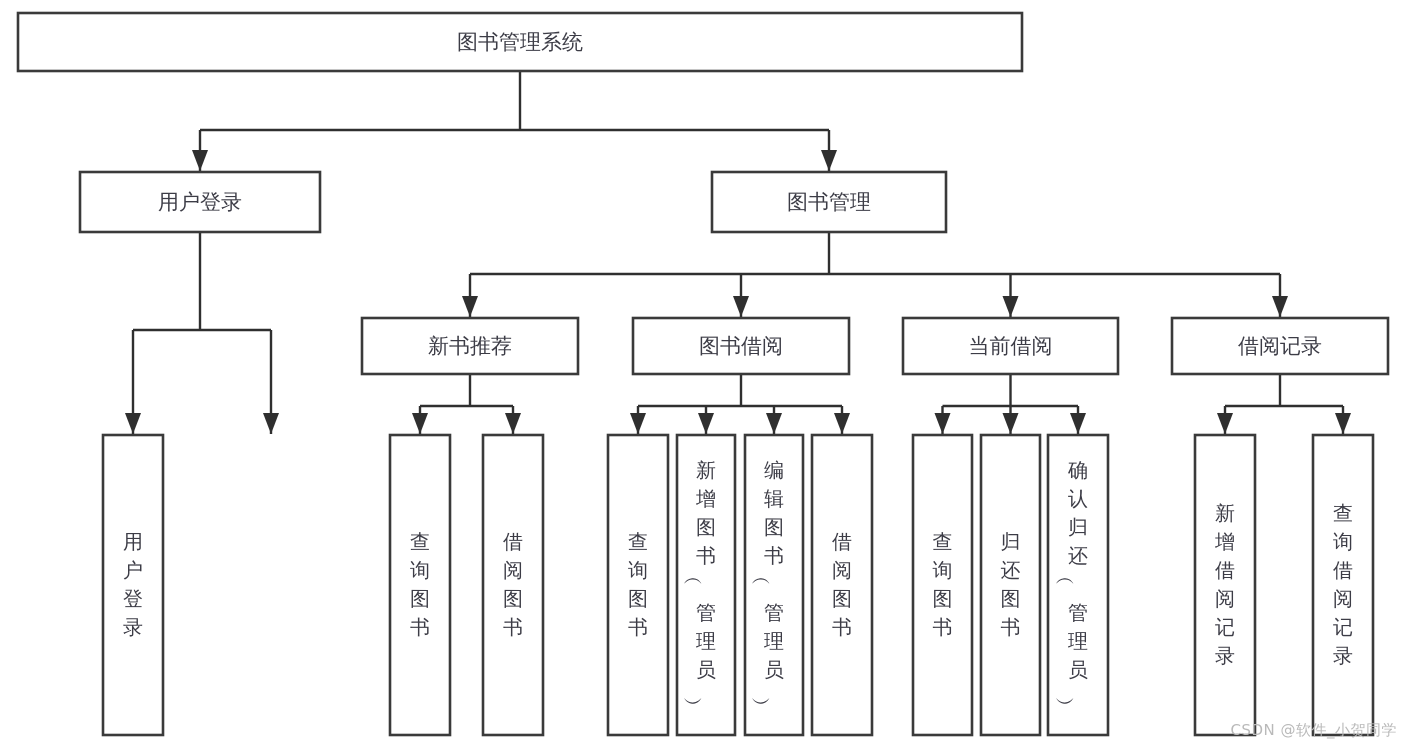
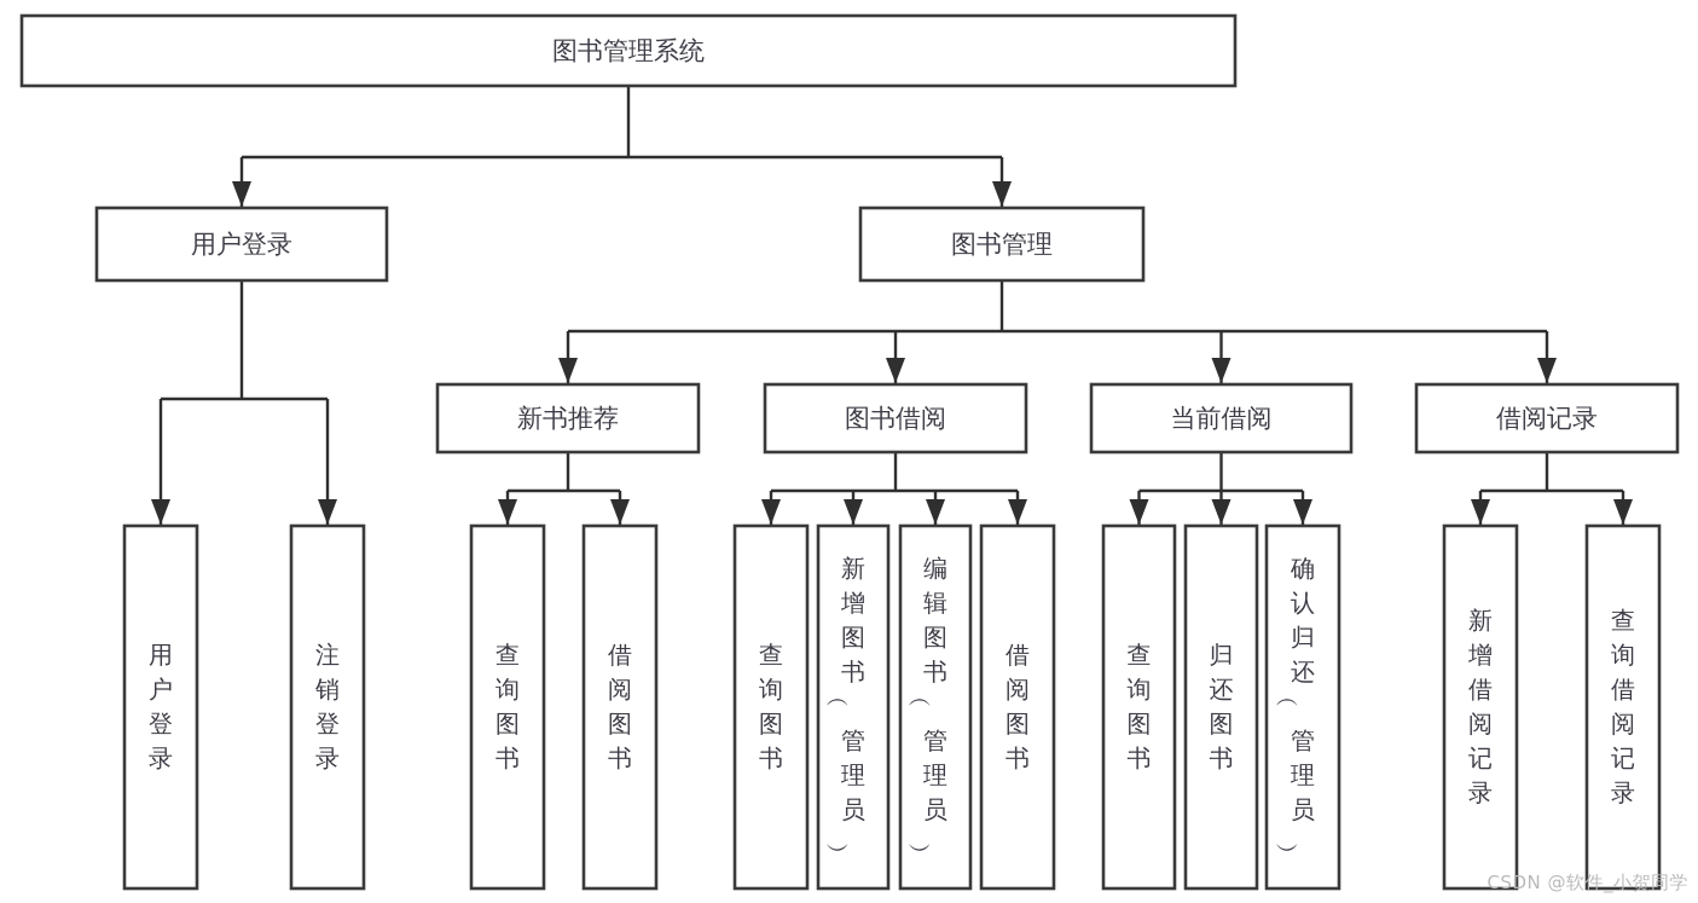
  图书管理系统
  用户登录
  图书管理
  新书推荐
  图书借阅
  当前借阅
  借阅记录
  用户登录
+ 注销登录
  查询图书
  借阅图书
  查询图书
  新增图书管理员
  编辑图书管理员
  借阅图书
  查询图书
  归还图书
  确认归还管理员
  新增借阅记录
  查询借阅记录
  CSDN @软件_小贺同学
